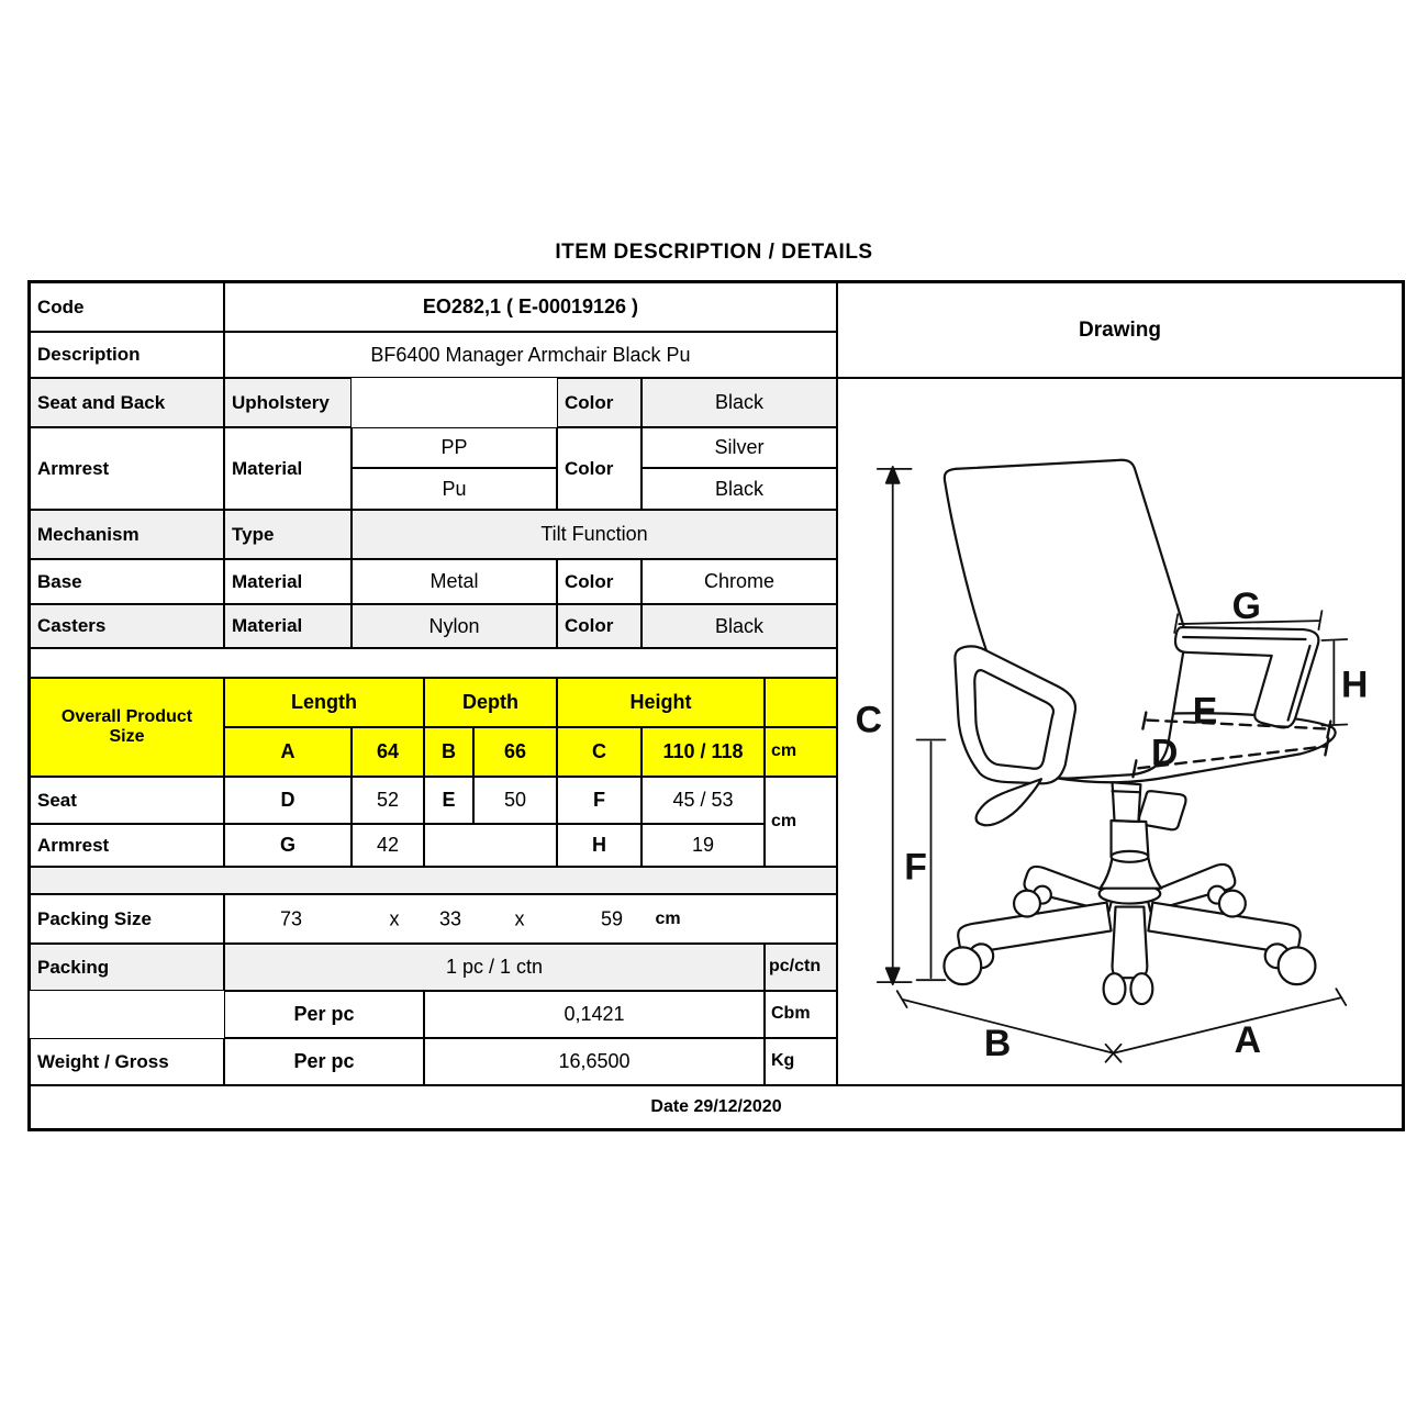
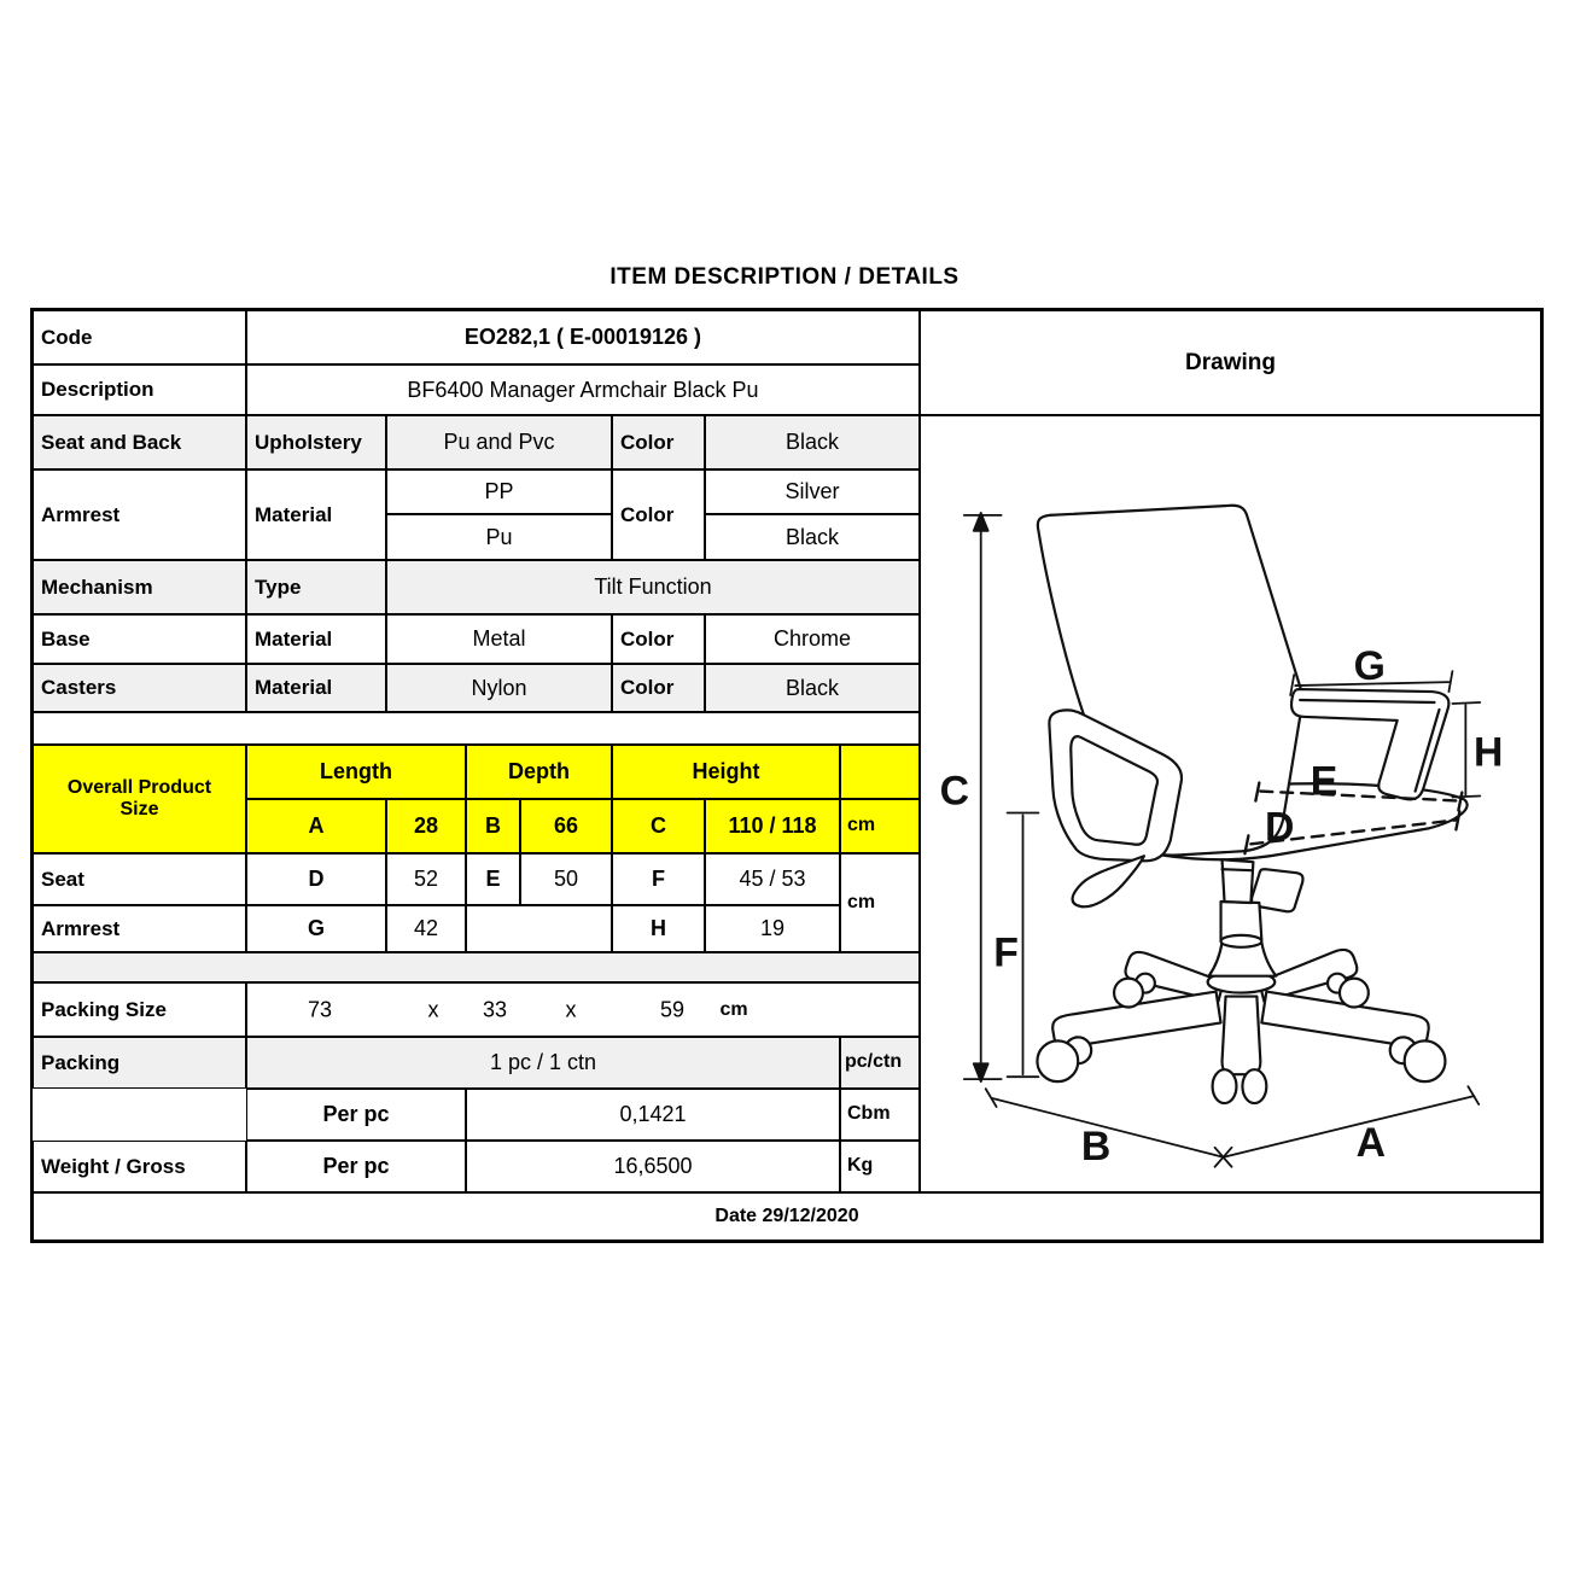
  ITEM DESCRIPTION / DETAILS
  Code
  EO282,1 ( E-00019126 )
  Description
  BF6400 Manager Armchair Black Pu
  Drawing
  Seat and Back
  Upholstery
+ Pu and Pvc
  Color
  Black
  Armrest
  Material
  PP
  Pu
  Color
  Silver
  Black
  Mechanism
  Type
  Tilt Function
  Base
  Material
  Metal
  Color
  Chrome
  Casters
  Material
  Nylon
  Color
  Black
  Overall Product Size
  Length
  Depth
  Height
  A
- 64
+ 28
  B
  66
  C
  110 / 118
  cm
  Seat
  D
  52
  E
  50
  F
  45 / 53
  cm
  Armrest
  G
  42
  H
  19
  Packing Size
  73
  x
  33
  x
  59
  cm
  Packing
  1 pc / 1 ctn
  pc/ctn
  Per pc
  0,1421
  Cbm
  Weight / Gross
  Per pc
  16,6500
  Kg
  Date 29/12/2020
  C
  F
  G
  H
  E
  D
  B
  A
